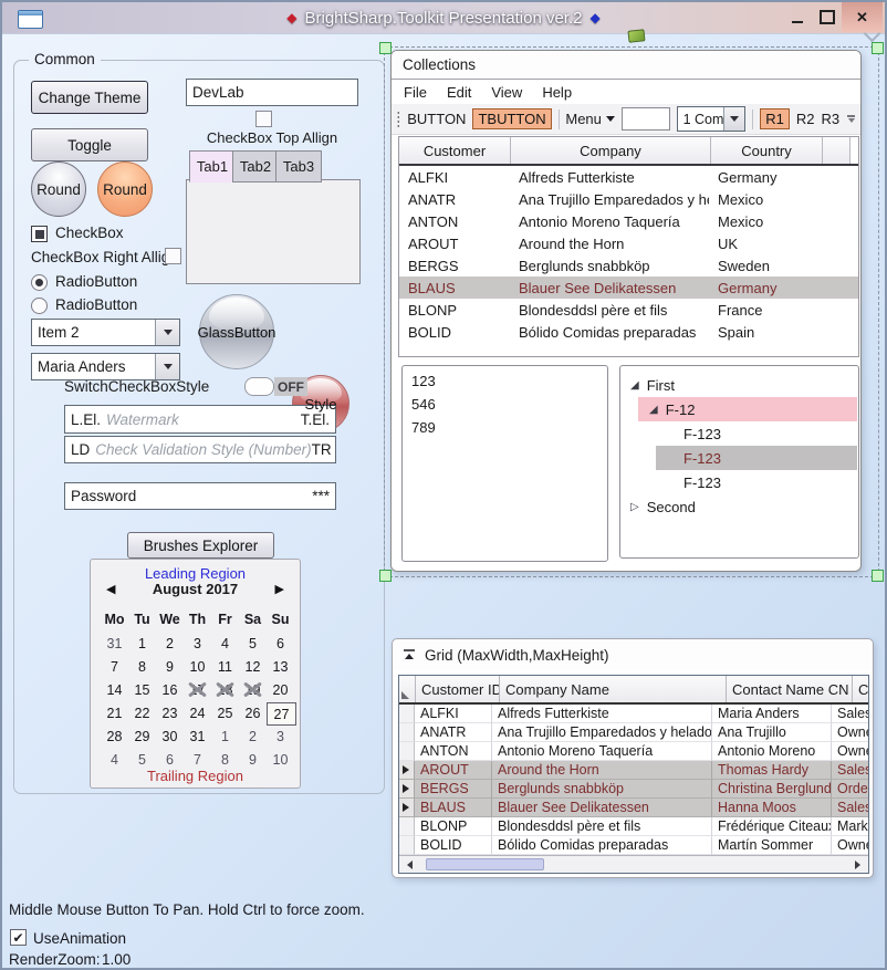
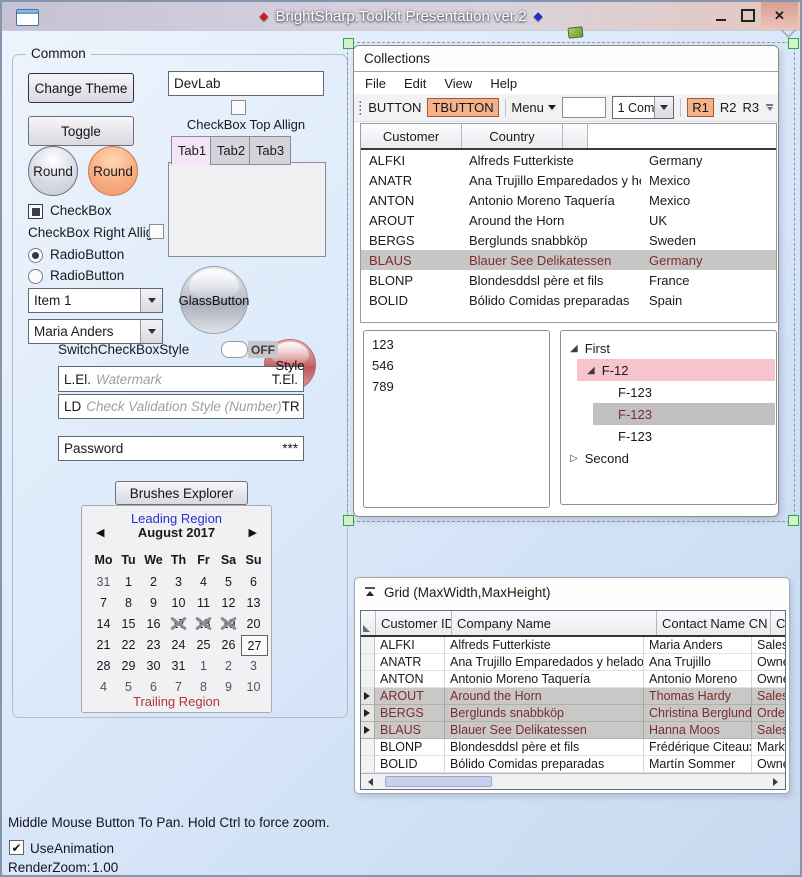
  ◆
  BrightSharp.Toolkit Presentation ver.2
  ◆
  ✕
  Common
  Change Theme
  Toggle
  DevLab
  CheckBox Top Allign
  Tab1
  Tab2
  Tab3
  Round
  Round
  CheckBox
  CheckBox Right Alli
  RadioButton
  RadioButton
- Item 2
+ Item 1
  Maria Anders
  GlassButton
  Style
  SwitchCheckBoxStyle
  OFF
  L.El.
  Watermark
  T.El.
  LD
  Check Validation Style (Number)
  TR
  Password
  ***
  Brushes Explorer
  Leading Region
  ◀
  August 2017
  ▶
  Mo
  Tu
  We
  Th
  Fr
  Sa
  Su
  31
  1
  2
  3
  4
  5
  6
  7
  8
  9
  10
  11
  12
  13
  14
  15
  16
  17
  18
  19
  20
  21
  22
  23
  24
  25
  26
  27
  28
  29
  30
  31
  1
  2
  3
  4
  5
  6
  7
  8
  9
  10
  Trailing Region
  Collections
  File
  Edit
  View
  Help
  BUTTON
  TBUTTON
  Menu
  1 Com
  R1
  R2
  R3
  Customer
- Company
  Country
  ALFKI
  Alfreds Futterkiste
  Germany
  ANATR
  Ana Trujillo Emparedados y h
  Mexico
  ANTON
  Antonio Moreno Taquería
  Mexico
  AROUT
  Around the Horn
  UK
  BERGS
  Berglunds snabbköp
  Sweden
  BLAUS
  Blauer See Delikatessen
  Germany
  BLONP
  Blondesddsl père et fils
  France
  BOLID
  Bólido Comidas preparadas
  Spain
  123
  546
  789
  ◢
  First
  ◢
  F-12
  F-123
  F-123
  F-123
  ▷
  Second
  Grid (MaxWidth,MaxHeight)
  Customer ID
  Company Name
  Contact Name CN
  ALFKI
  Alfreds Futterkiste
  Maria Anders
  Sale
  ANATR
  Ana Trujillo Emparedados y helado
  Ana Trujillo
  Own
  ANTON
  Antonio Moreno Taquería
  Antonio Moreno
  Own
  AROUT
  Around the Horn
  Thomas Hardy
  Sale
  BERGS
  Berglunds snabbköp
  Christina Berglund
  Orde
  BLAUS
  Blauer See Delikatessen
  Hanna Moos
  Sale
  BLONP
  Blondesddsl père et fils
  Frédérique Citeau
  Mark
  BOLID
  Bólido Comidas preparadas
  Martín Sommer
  Own
  Middle Mouse Button To Pan. Hold Ctrl to force zoom.
  ✔
  UseAnimation
  RenderZoom:
  1.00
